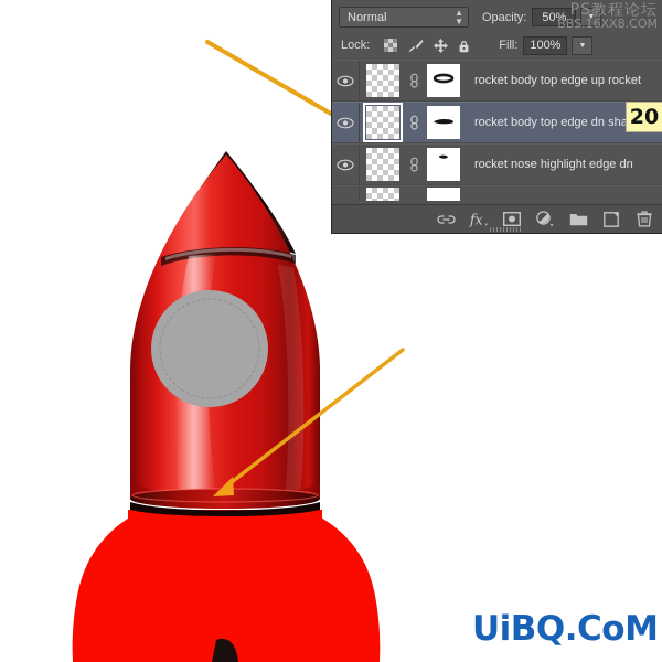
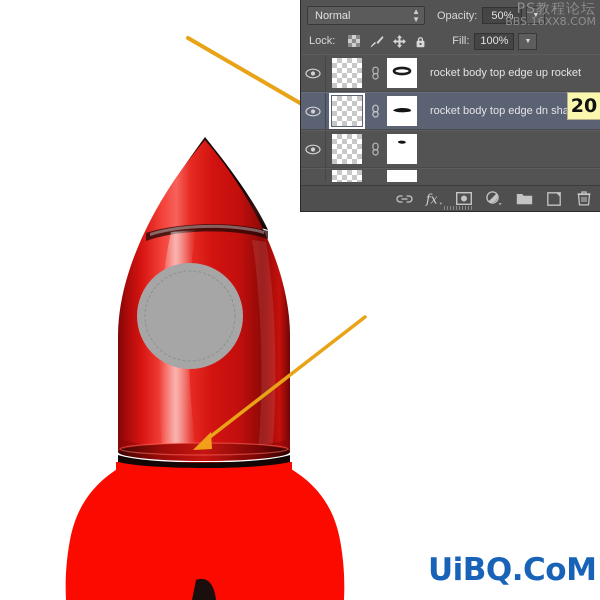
  UiBQ.CoM
  PS教程论坛
  BBS.16XX8.COM
  Normal
  ▲
  ▼
  Opacity:
  50%
  Lock:
  Fill:
  100%
  rocket body top edge up rocket
  rocket body top edge dn sha
- rocket nose highlight edge dn
  fx
  20
